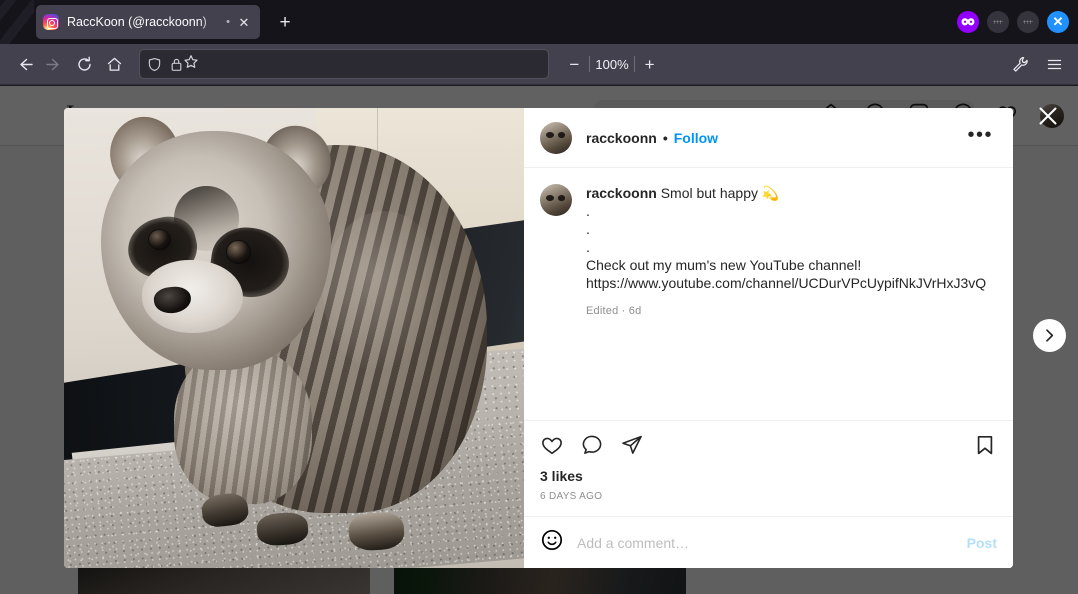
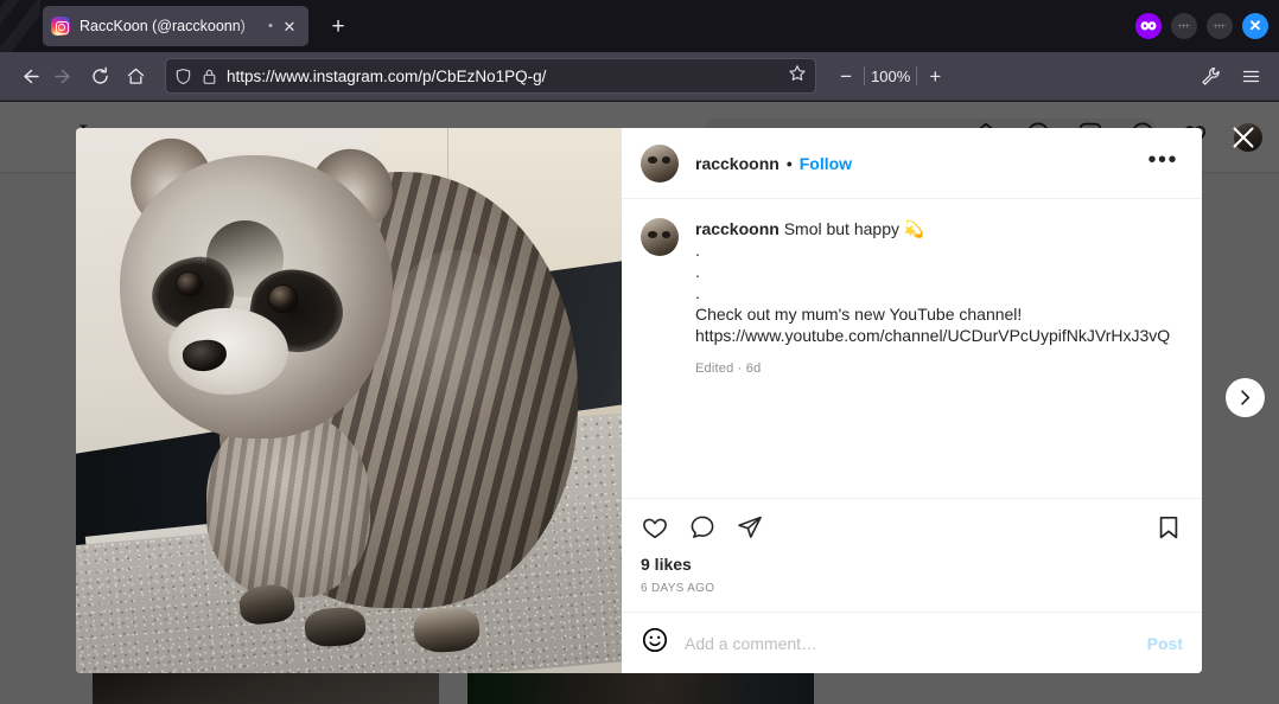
  RaccKoon (@racckoonn)
  •
  ✕
  +
  ✕
+ https://www.instagram.com/p/CbEzNo1PQ-g/
  −
  100%
  +
  racckoonn
  •
  Follow
  •••
  racckoonn Smol but happy 💫
  .
  .
  .
  Check out my mum's new YouTube channel!
  https://www.youtube.com/channel/UCDurVPcUypifNkJVrHxJ3vQ
  Edited · 6d
- 3 likes
+ 9 likes
  6 DAYS AGO
  Add a comment…
  Post
